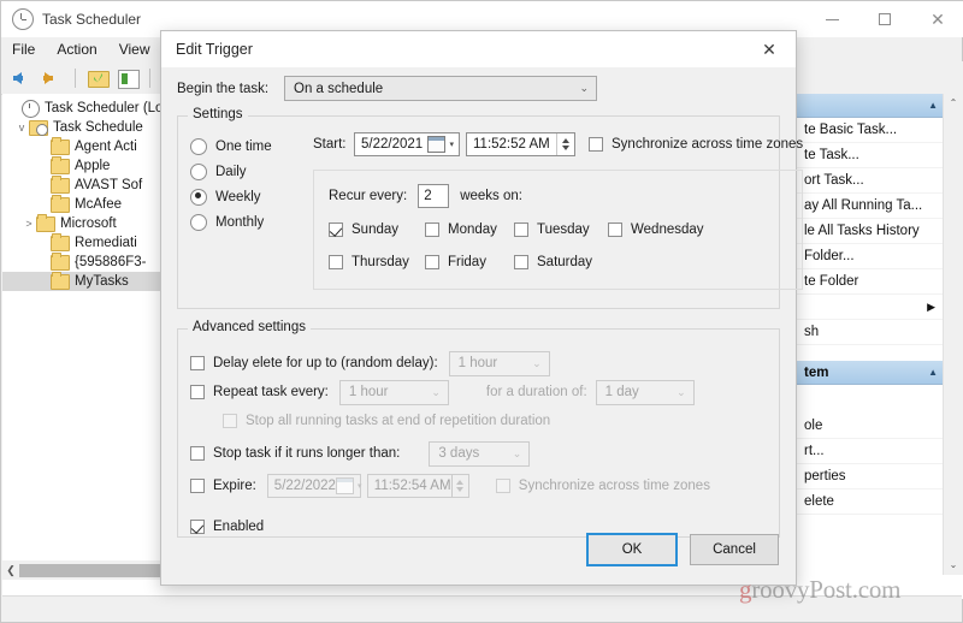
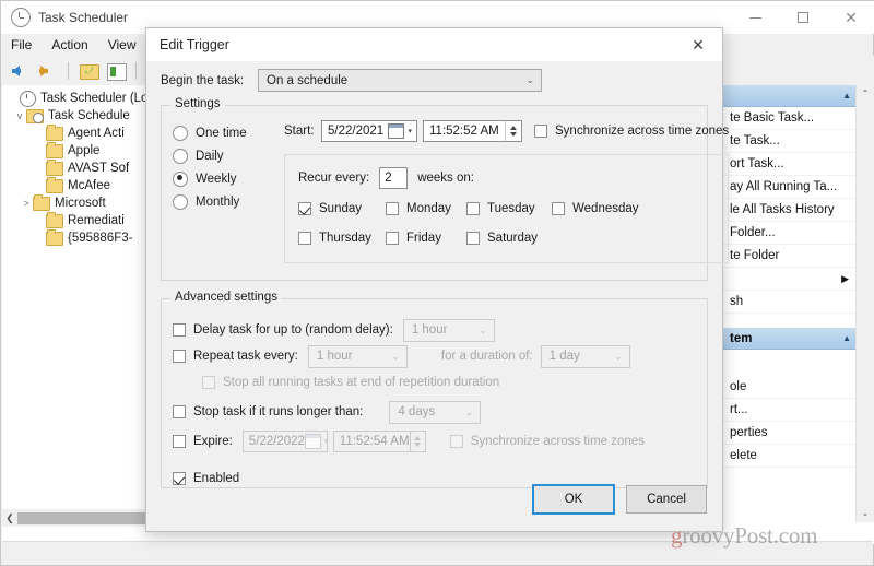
  Task Scheduler
  ✕
  File
  Action
  View
  Task Scheduler (L
  v
  Task Schedule
  Agent Acti
  Apple
  AVAST Sof
  McAfee
  >
  Microsoft
  Remediati
  {595886F3-
- MyTasks
  ❮
  ▲
  te Basic Task...
  te Task...
  ort Task...
  ay All Running Ta...
  le All Tasks History
  Folder...
  te Folder
  ▶
  sh
  tem
  ▲
  ole
  rt...
  perties
  elete
  ⌃
  ⌄
  Edit Trigger
  ✕
  Begin the task:
  On a schedule
  ⌄
  Settings
  One time
  Daily
  Weekly
  Monthly
  Start:
  5/22/2021
  11:52:52 AM
  Synchronize across time zones
  Recur every:
  2
  weeks on:
  Sunday
  Monday
  Tuesday
  Wednesday
  Thursday
  Friday
  Saturday
  Advanced settings
- Delay elete for up to (random delay):
+ Delay task for up to (random delay):
  1 hour
  ⌄
  Repeat task every:
  1 hour
  ⌄
  for a duration of:
  1 day
  ⌄
  Stop all running tasks at end of repetition duration
  Stop task if it runs longer than:
- 3 days
+ 4 days
  ⌄
  Expire:
  5/22/2022
  11:52:54 AM
  Synchronize across time zones
  Enabled
  OK
  Cancel
  groovyPost.com
